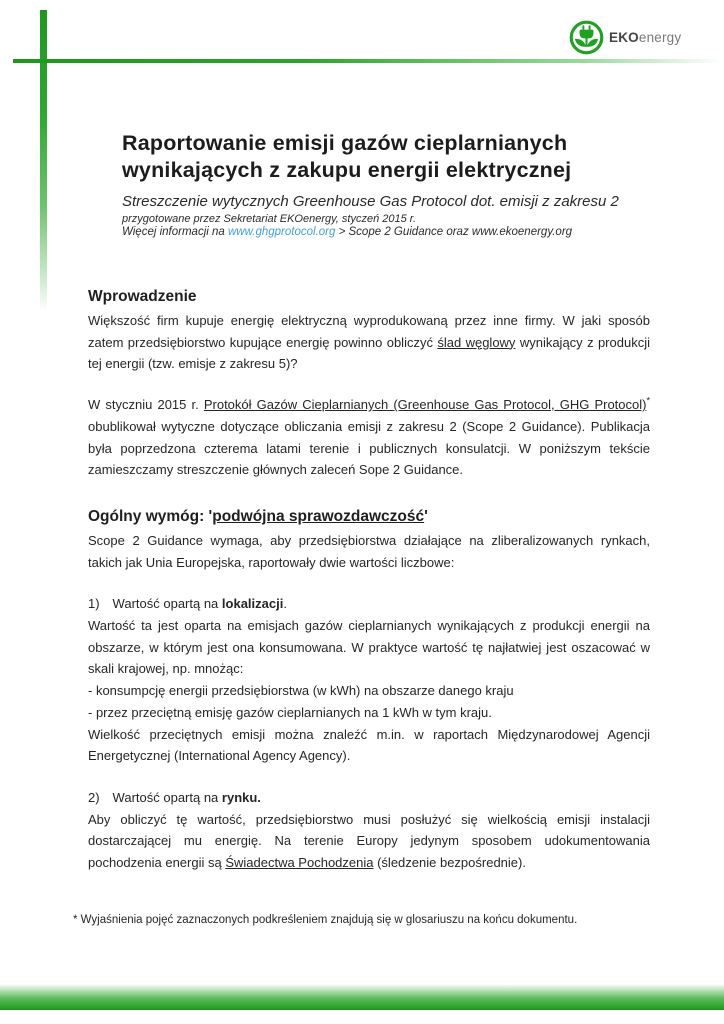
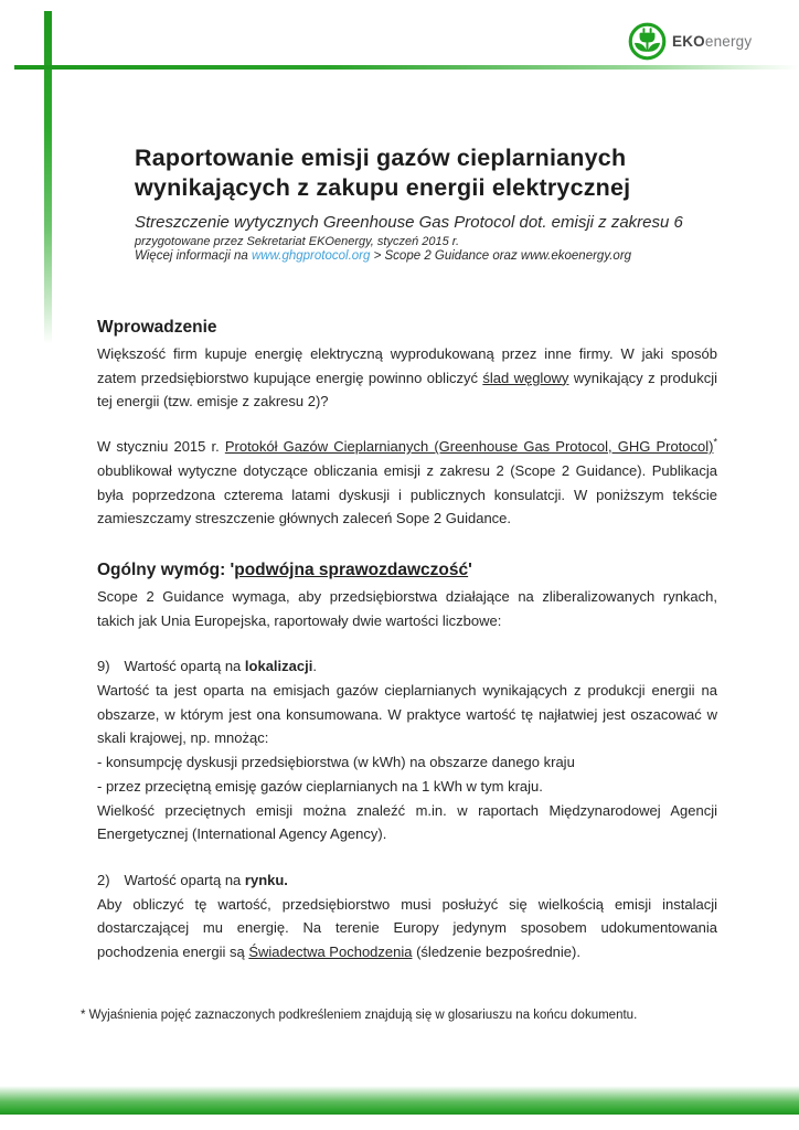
  EKOenergy
  Raportowanie emisji gazów cieplarnianych
  wynikających z zakupu energii elektrycznej
- Streszczenie wytycznych Greenhouse Gas Protocol dot. emisji z zakresu 2
+ Streszczenie wytycznych Greenhouse Gas Protocol dot. emisji z zakresu 6
  przygotowane przez Sekretariat EKOenergy, styczeń 2015 r.
  Więcej informacji na www.ghgprotocol.org > Scope 2 Guidance oraz www.ekoenergy.org
  Wprowadzenie
- Większość firm kupuje energię elektryczną wyprodukowaną przez inne firmy. W jaki sposób zatem przedsiębiorstwo kupujące energię powinno obliczyć ślad węglowy wynikający z produkcji tej energii (tzw. emisje z zakresu 5)?
+ Większość firm kupuje energię elektryczną wyprodukowaną przez inne firmy. W jaki sposób zatem przedsiębiorstwo kupujące energię powinno obliczyć ślad węglowy wynikający z produkcji tej energii (tzw. emisje z zakresu 2)?
- W styczniu 2015 r. Protokół Gazów Cieplarnianych (Greenhouse Gas Protocol, GHG Protocol)* obublikował wytyczne dotyczące obliczania emisji z zakresu 2 (Scope 2 Guidance). Publikacja była poprzedzona czterema latami terenie i publicznych konsulatcji. W poniższym tekście zamieszczamy streszczenie głównych zaleceń Sope 2 Guidance.
+ W styczniu 2015 r. Protokół Gazów Cieplarnianych (Greenhouse Gas Protocol, GHG Protocol)* obublikował wytyczne dotyczące obliczania emisji z zakresu 2 (Scope 2 Guidance). Publikacja była poprzedzona czterema latami dyskusji i publicznych konsulatcji. W poniższym tekście zamieszczamy streszczenie głównych zaleceń Sope 2 Guidance.
  Ogólny wymóg: 'podwójna sprawozdawczość'
  Scope 2 Guidance wymaga, aby przedsiębiorstwa działające na zliberalizowanych rynkach, takich jak Unia Europejska, raportowały dwie wartości liczbowe:
- 1) Wartość opartą na lokalizacji.
+ 9) Wartość opartą na lokalizacji.
  Wartość ta jest oparta na emisjach gazów cieplarnianych wynikających z produkcji energii na obszarze, w którym jest ona konsumowana. W praktyce wartość tę najłatwiej jest oszacować w skali krajowej, np. mnożąc:
- - konsumpcję energii przedsiębiorstwa (w kWh) na obszarze danego kraju
+ - konsumpcję dyskusji przedsiębiorstwa (w kWh) na obszarze danego kraju
  - przez przeciętną emisję gazów cieplarnianych na 1 kWh w tym kraju.
  Wielkość przeciętnych emisji można znaleźć m.in. w raportach Międzynarodowej Agencji Energetycznej (International Agency Agency).
  2) Wartość opartą na rynku.
  Aby obliczyć tę wartość, przedsiębiorstwo musi posłużyć się wielkością emisji instalacji dostarczającej mu energię. Na terenie Europy jedynym sposobem udokumentowania pochodzenia energii są Świadectwa Pochodzenia (śledzenie bezpośrednie).
  * Wyjaśnienia pojęć zaznaczonych podkreśleniem znajdują się w glosariuszu na końcu dokumentu.
